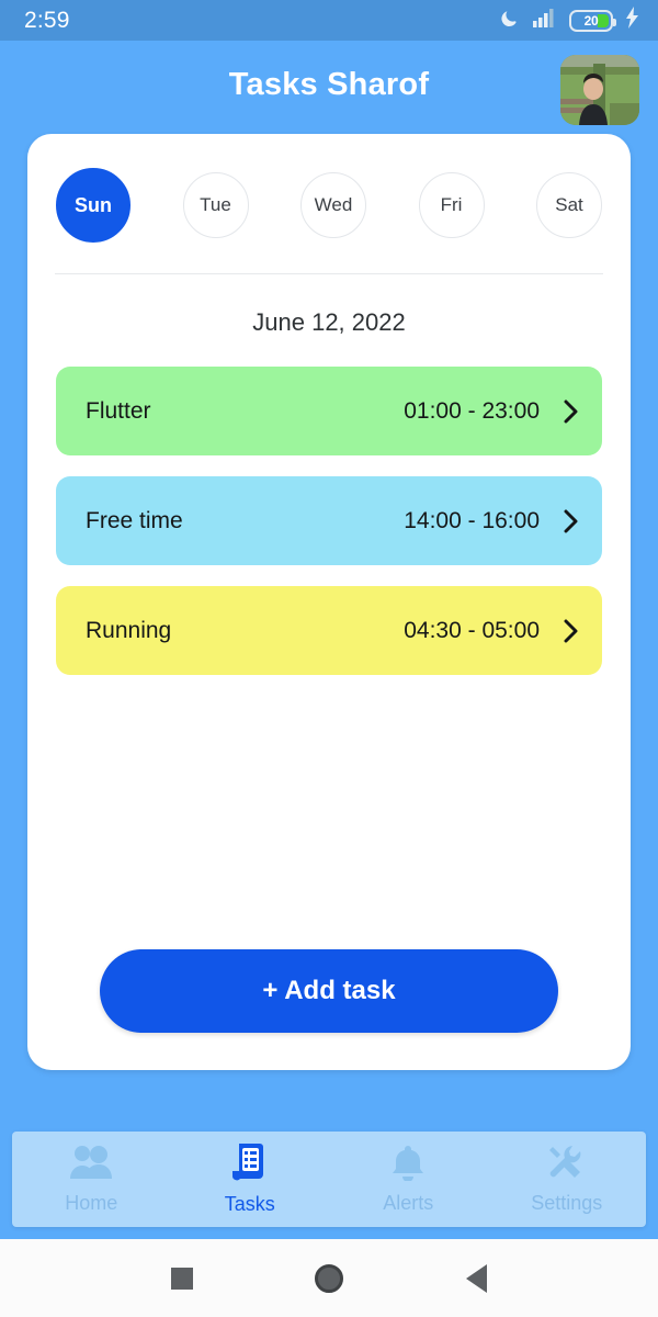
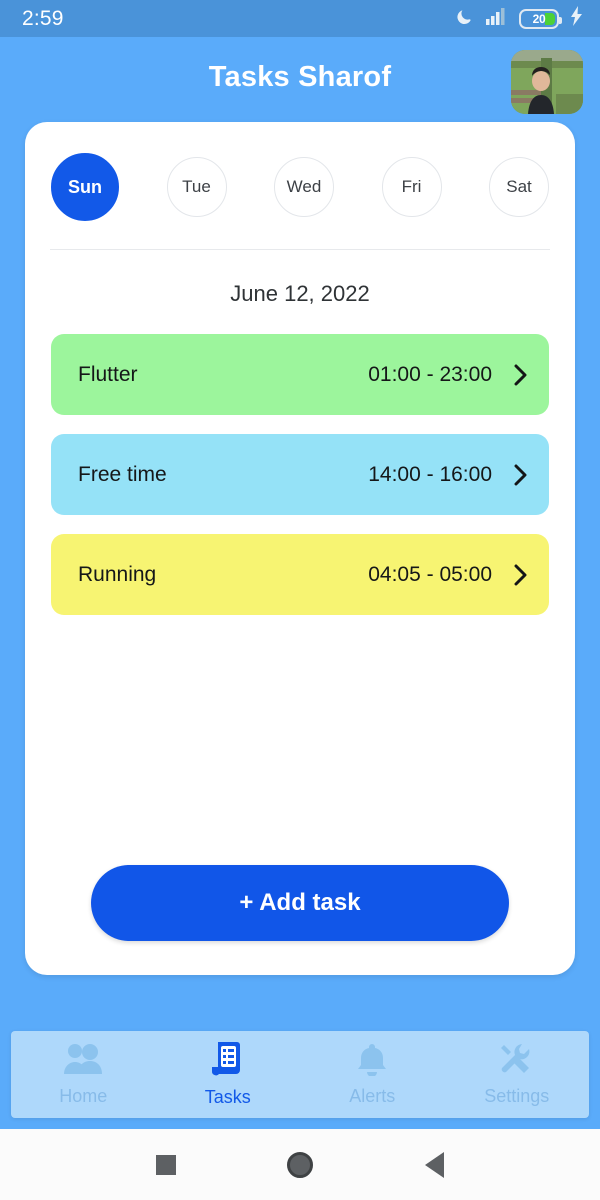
  2:59
  20
  Tasks Sharof
  Sun
  Tue
  Wed
  Fri
  Sat
  June 12, 2022
  Flutter
  01:00 - 23:00
  Free time
  14:00 - 16:00
  Running
- 04:30 - 05:00
+ 04:05 - 05:00
  + Add task
  Home
  Tasks
  Alerts
  Settings
